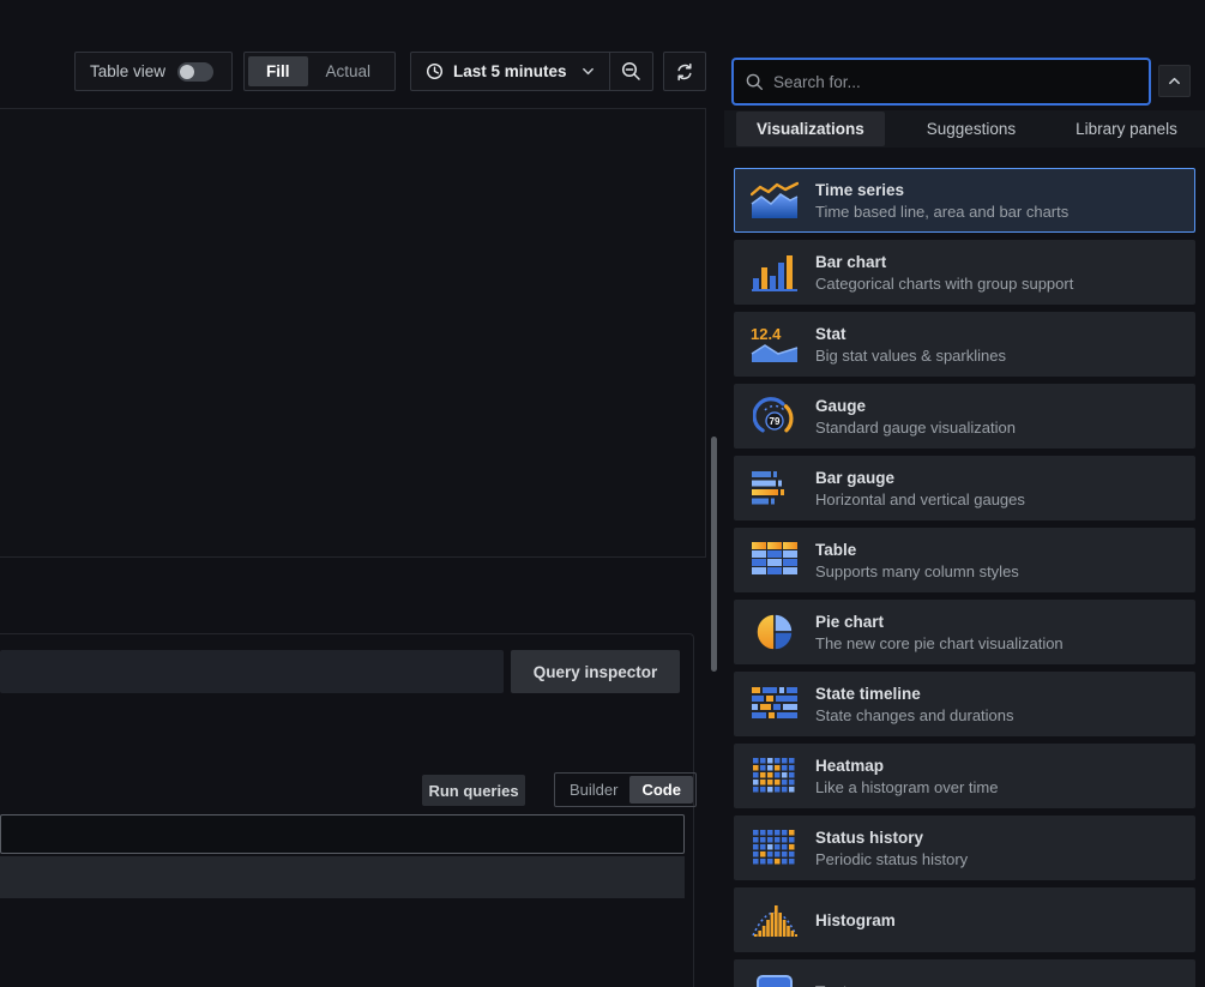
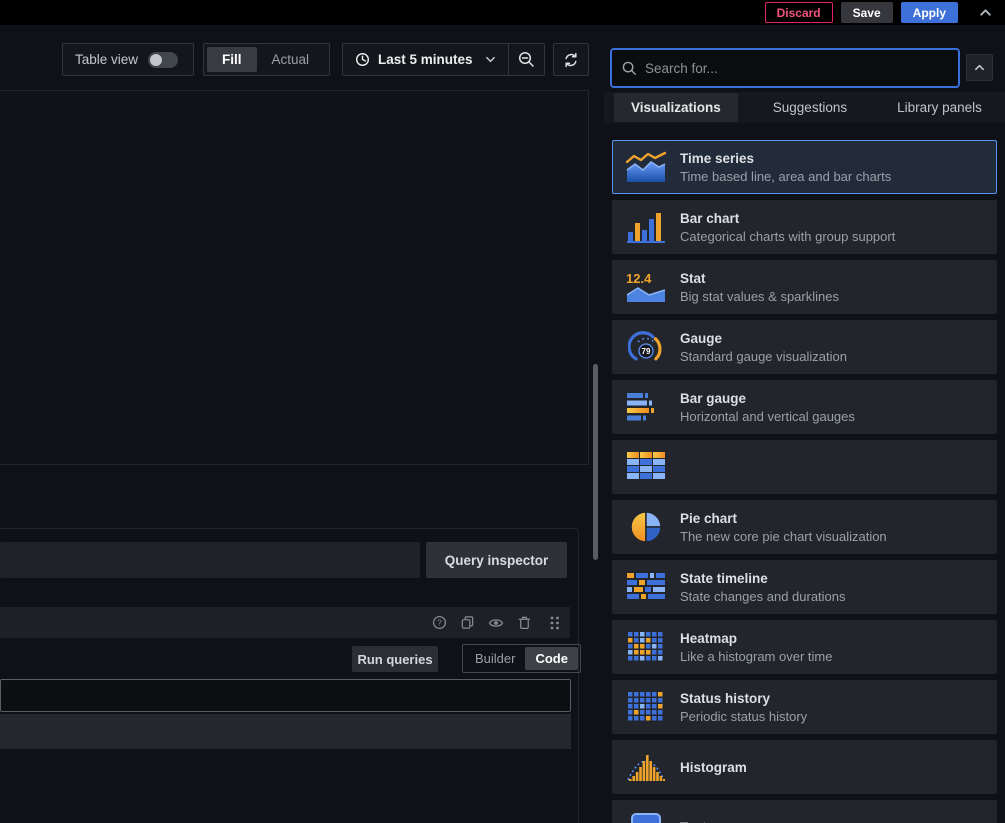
+ Discard
+ Save
+ Apply
  Table view
  Fill
  Actual
  Last 5 minutes
  Query inspector
+ ?
  Run queries
  Builder
  Code
  Search for...
  Visualizations
  Suggestions
  Library panels
  Time series
  Time based line, area and bar charts
  Bar chart
  Categorical charts with group support
  12.4
  Stat
  Big stat values & sparklines
  79
  Gauge
  Standard gauge visualization
  Bar gauge
  Horizontal and vertical gauges
- Table
- Supports many column styles
  Pie chart
  The new core pie chart visualization
  State timeline
  State changes and durations
  Heatmap
  Like a histogram over time
  Status history
  Periodic status history
  Histogram
